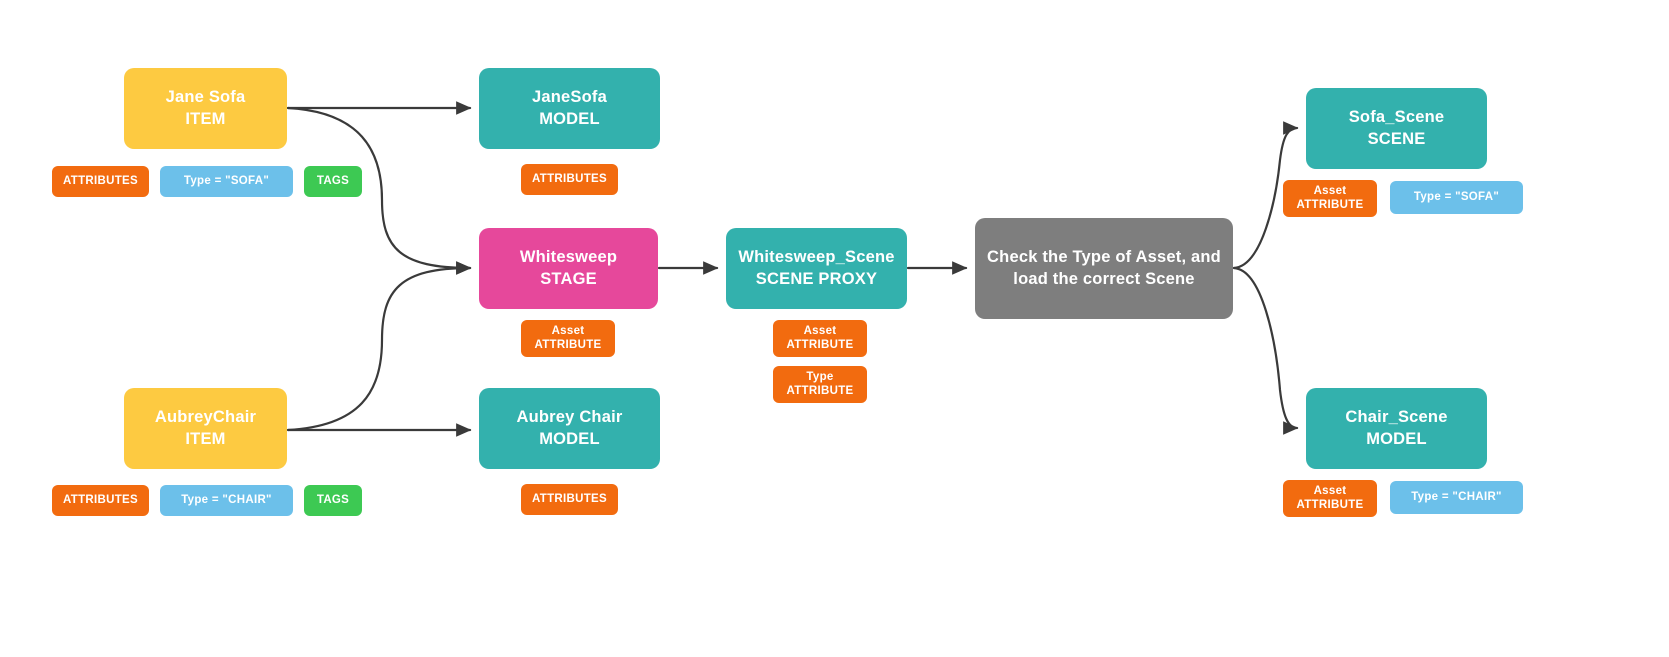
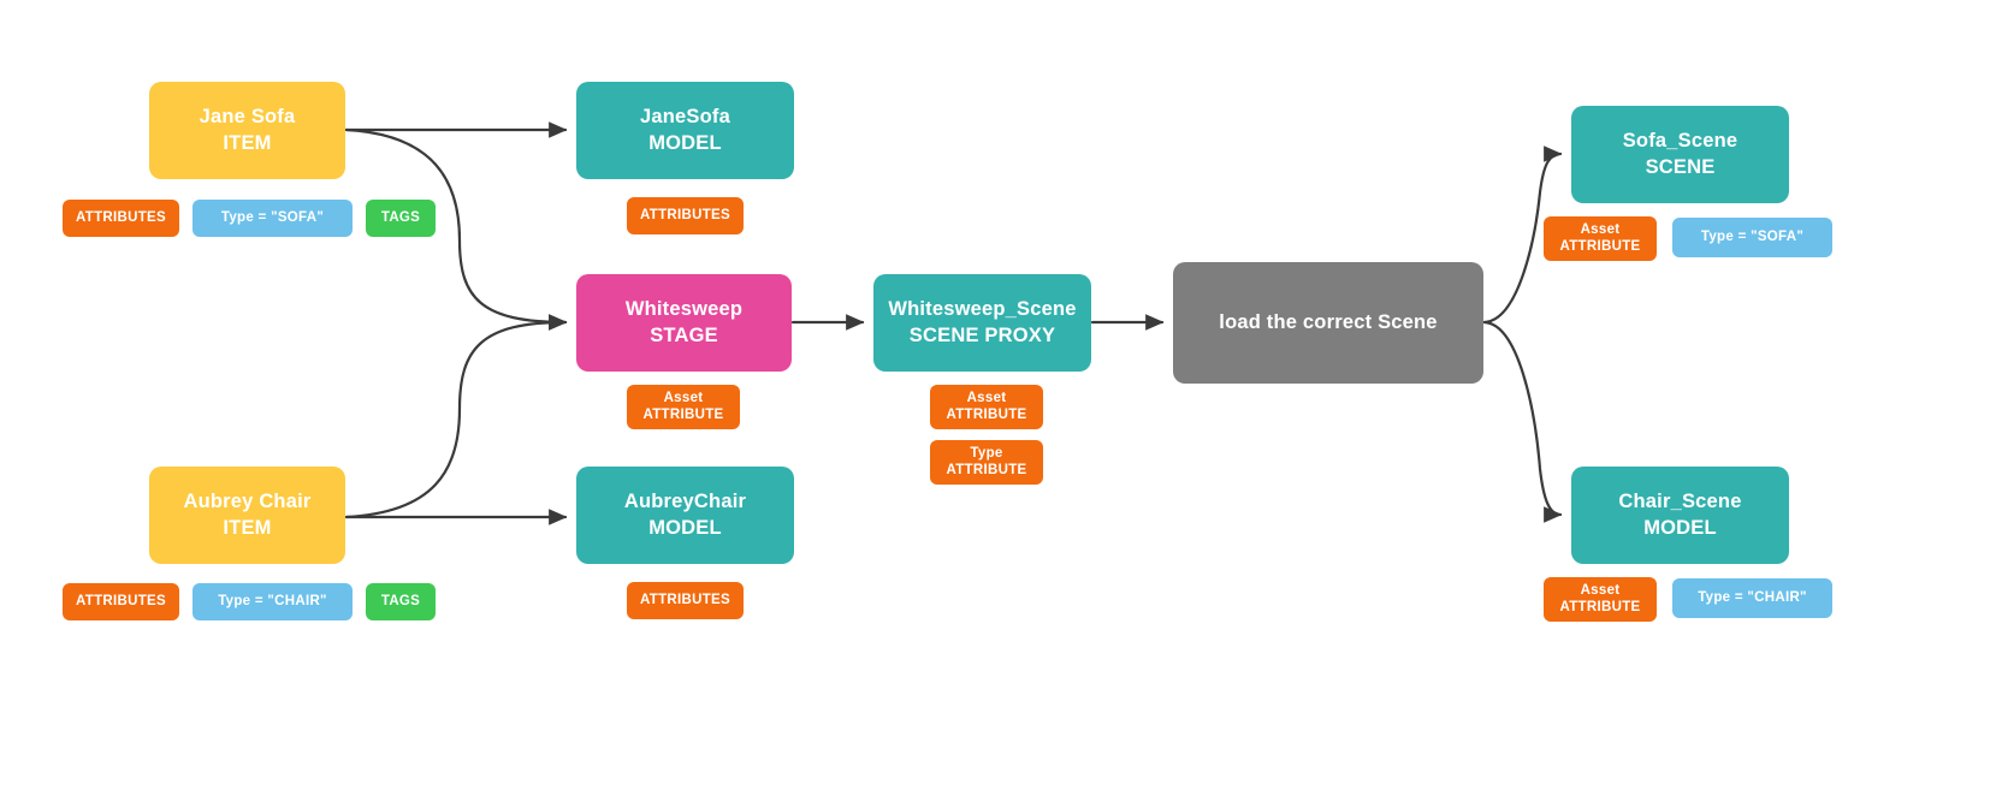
  Jane Sofa
  ITEM
  JaneSofa
  MODEL
  Whitesweep
  STAGE
  Whitesweep_Scene
  SCENE PROXY
- Check the Type of Asset, and
  load the correct Scene
  Sofa_Scene
  SCENE
  Chair_Scene
  MODEL
- AubreyChair
+ Aubrey Chair
  ITEM
- Aubrey Chair
+ AubreyChair
  MODEL
  ATTRIBUTES
  Type = "SOFA"
  TAGS
  ATTRIBUTES
  Asset
  ATTRIBUTE
  Asset
  ATTRIBUTE
  Type
  ATTRIBUTE
  Asset
  ATTRIBUTE
  Type = "SOFA"
  Asset
  ATTRIBUTE
  Type = "CHAIR"
  ATTRIBUTES
  Type = "CHAIR"
  TAGS
  ATTRIBUTES
